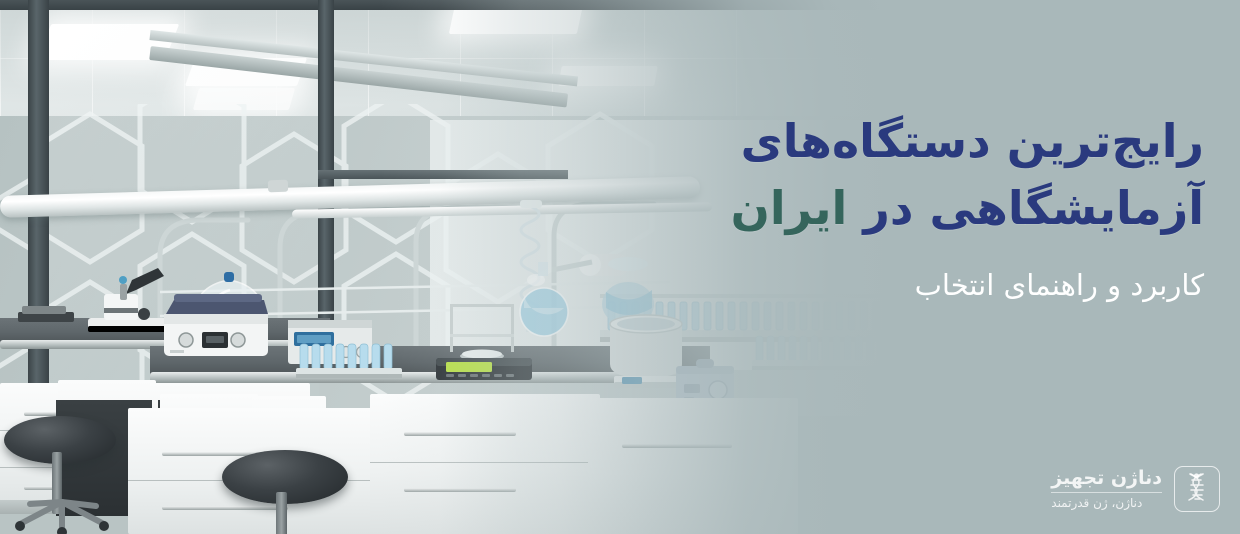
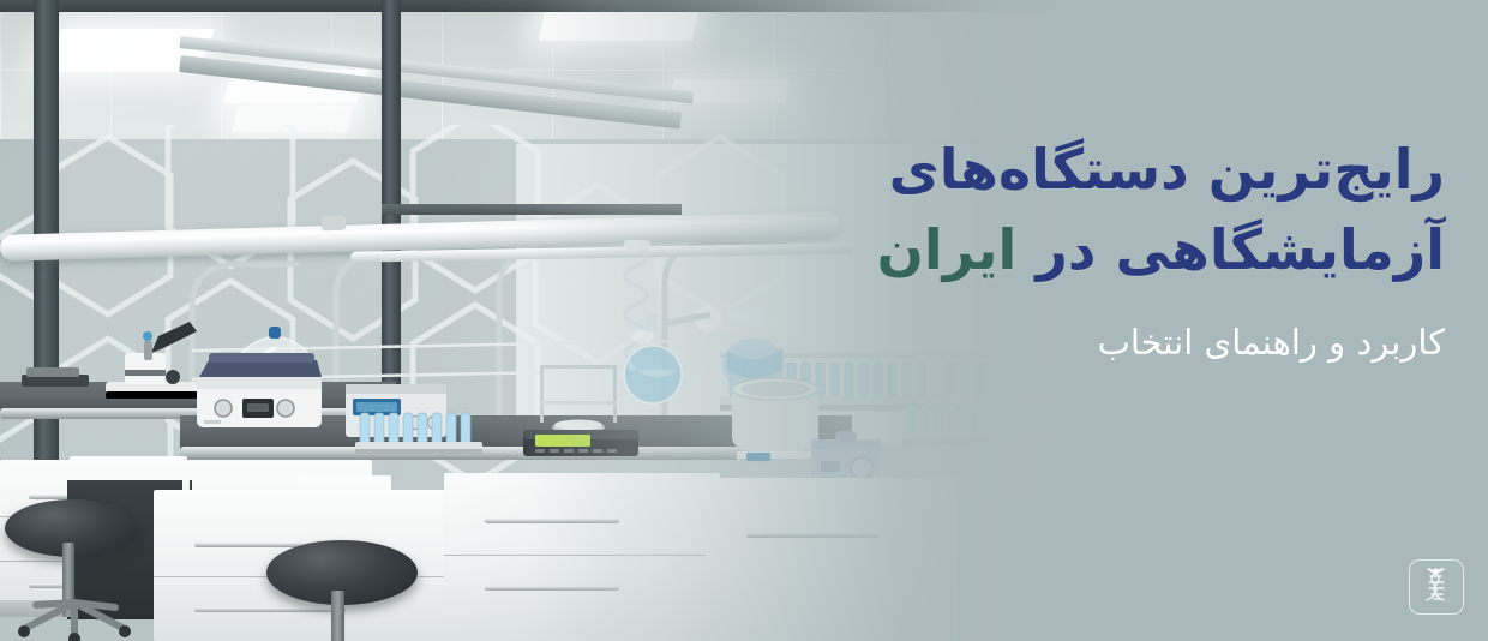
  رایج‌ترین دستگاه‌های
  آزمایشگاهی در ایران
  کاربرد و راهنمای انتخاب
- دناژن تجهیز
- دناژن، ژن قدرتمند
